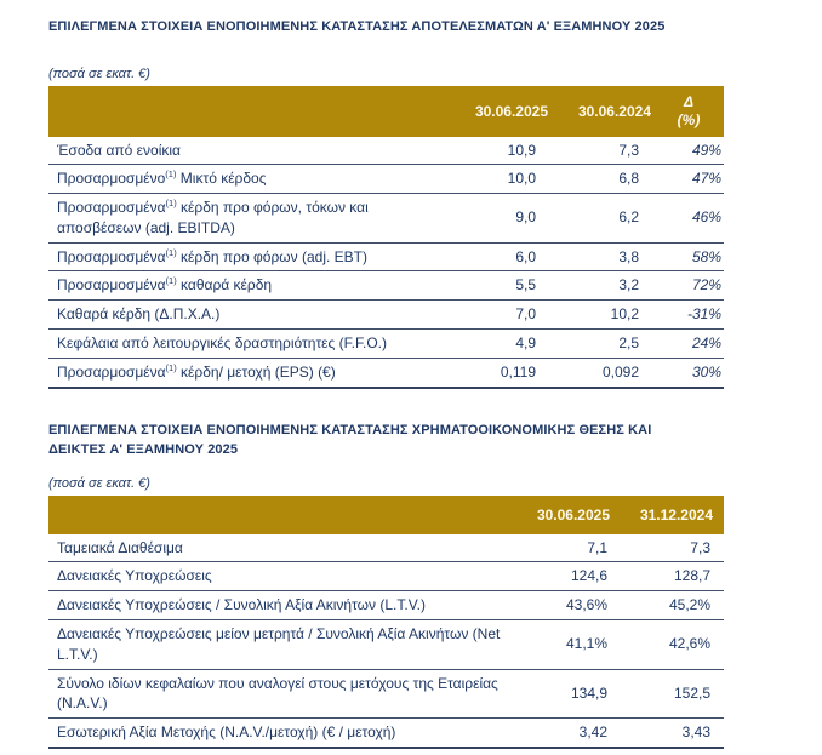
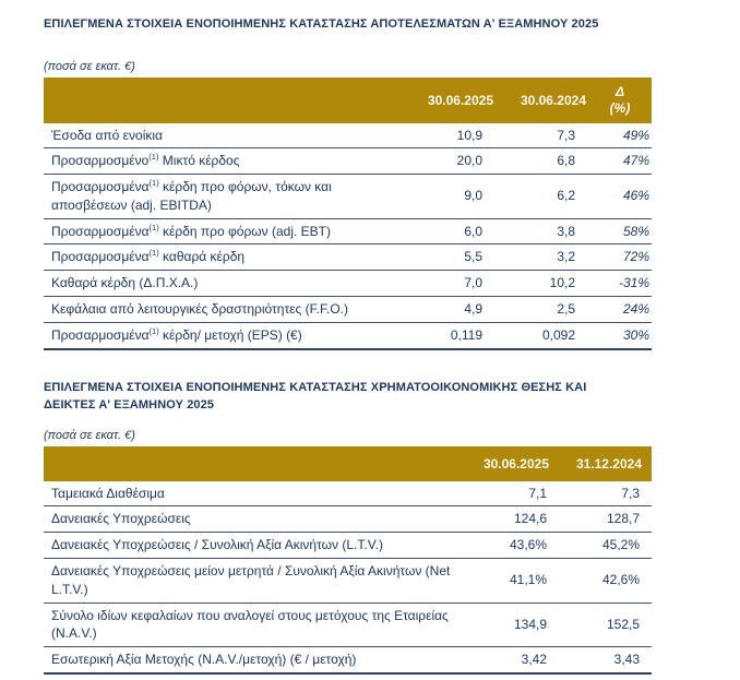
  ΕΠΙΛΕΓΜΕΝΑ ΣΤΟΙΧΕΙΑ ΕΝΟΠΟΙΗΜΕΝΗΣ ΚΑΤΑΣΤΑΣΗΣ ΑΠΟΤΕΛΕΣΜΑΤΩΝ Α' ΕΞΑΜΗΝΟΥ 2025
  (ποσά σε εκατ. €)
  	30.06.2025	30.06.2024	Δ (%)
  Έσοδα από ενοίκια	10,9	7,3	49%
- Προσαρμοσμένο(1) Μικτό κέρδος	10,0	6,8	47%
+ Προσαρμοσμένο(1) Μικτό κέρδος	20,0	6,8	47%
  Προσαρμοσμένα(1) κέρδη προ φόρων, τόκων και αποσβέσεων (adj. EBITDA)	9,0	6,2	46%
  Προσαρμοσμένα(1) κέρδη προ φόρων (adj. EBT)	6,0	3,8	58%
  Προσαρμοσμένα(1) καθαρά κέρδη	5,5	3,2	72%
  Καθαρά κέρδη (Δ.Π.Χ.Α.)	7,0	10,2	-31%
  Κεφάλαια από λειτουργικές δραστηριότητες (F.F.O.)	4,9	2,5	24%
  Προσαρμοσμένα(1) κέρδη/ μετοχή (EPS) (€)	0,119	0,092	30%
  ΕΠΙΛΕΓΜΕΝΑ ΣΤΟΙΧΕΙΑ ΕΝΟΠΟΙΗΜΕΝΗΣ ΚΑΤΑΣΤΑΣΗΣ ΧΡΗΜΑΤΟΟΙΚΟΝΟΜΙΚΗΣ ΘΕΣΗΣ ΚΑΙ
  ΔΕΙΚΤΕΣ Α' ΕΞΑΜΗΝΟΥ 2025
  (ποσά σε εκατ. €)
  	30.06.2025	31.12.2024
  Ταμειακά Διαθέσιμα	7,1	7,3
  Δανειακές Υποχρεώσεις	124,6	128,7
  Δανειακές Υποχρεώσεις / Συνολική Αξία Ακινήτων (L.T.V.)	43,6%	45,2%
  Δανειακές Υποχρεώσεις μείον μετρητά / Συνολική Αξία Ακινήτων (Net L.T.V.)	41,1%	42,6%
  Σύνολο ιδίων κεφαλαίων που αναλογεί στους μετόχους της Εταιρείας (N.A.V.)	134,9	152,5
  Εσωτερική Αξία Μετοχής (N.A.V./μετοχή) (€ / μετοχή)	3,42	3,43
